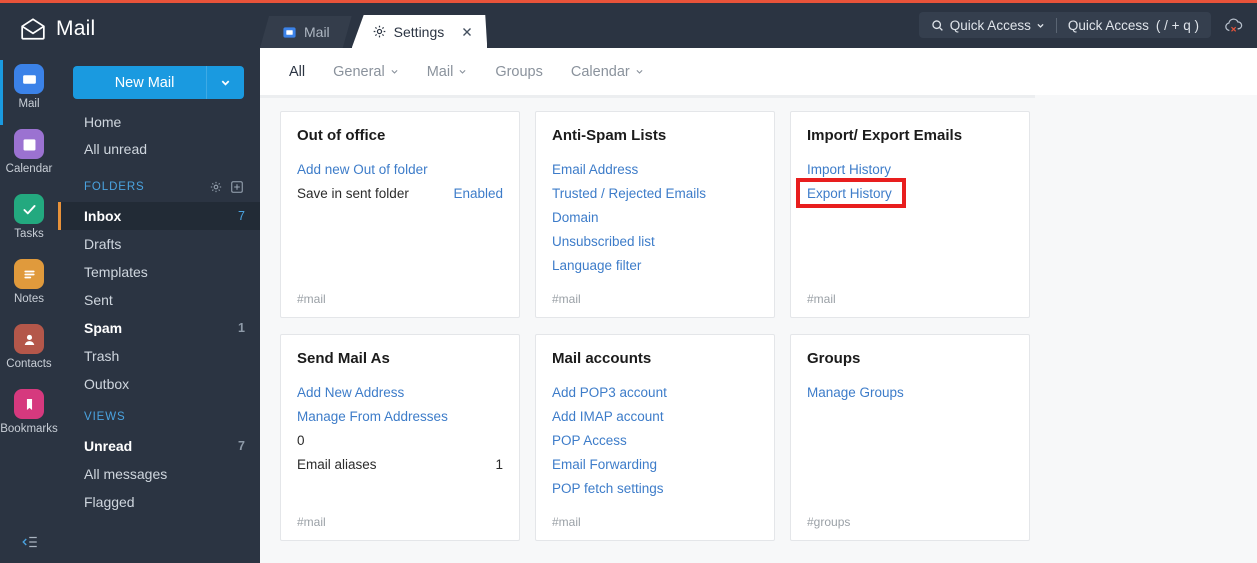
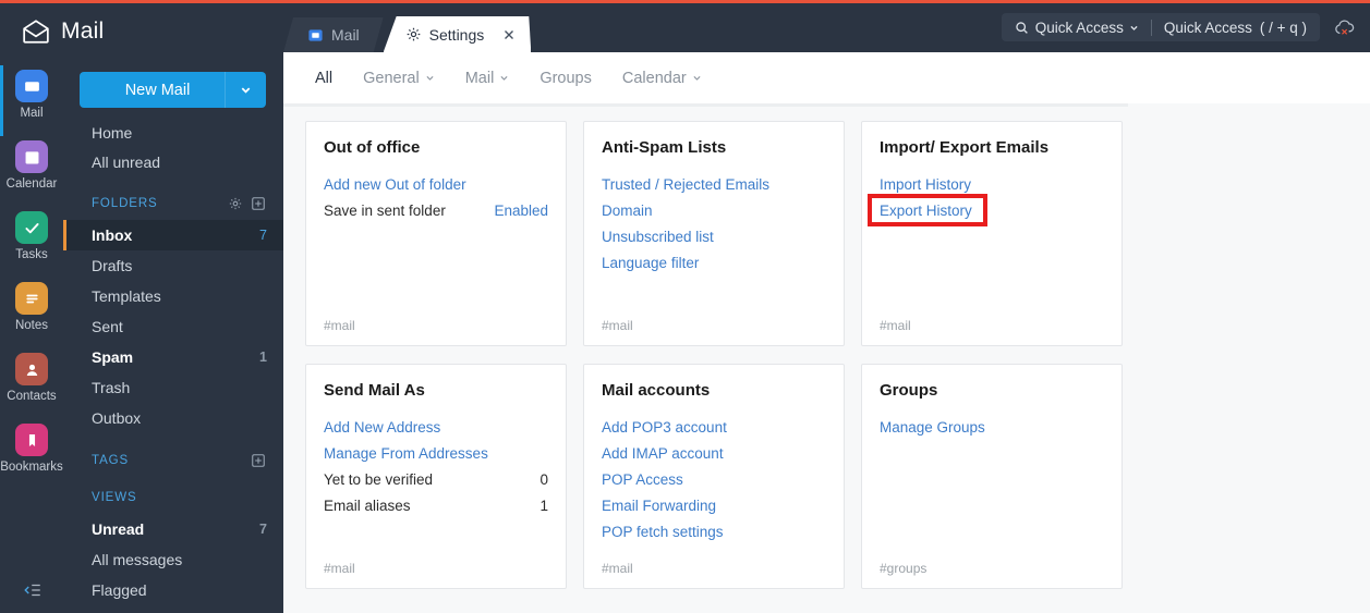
  Mail
  Mail
  Calendar
  Tasks
  Notes
  Contacts
  Bookmarks
  New Mail
  Home
  All unread
  FOLDERS
  Inbox
  7
  Drafts
  Templates
  Sent
  Spam
  1
  Trash
  Outbox
+ TAGS
  VIEWS
  Unread
  7
  All messages
  Flagged
  Mail
  Settings
  Quick Access
  Quick Access
  ( / + q )
  All
  General
  Mail
  Groups
  Calendar
  Out of office
  Add new Out of folder
  Save in sent folder
  Enabled
  #mail
  Anti-Spam Lists
- Email Address
  Trusted / Rejected Emails
  Domain
  Unsubscribed list
  Language filter
  #mail
  Import/ Export Emails
  Import History
  Export History
  #mail
  Send Mail As
  Add New Address
  Manage From Addresses
+ Yet to be verified
  0
  Email aliases
  1
  #mail
  Mail accounts
  Add POP3 account
  Add IMAP account
  POP Access
  Email Forwarding
  POP fetch settings
  #mail
  Groups
  Manage Groups
  #groups
